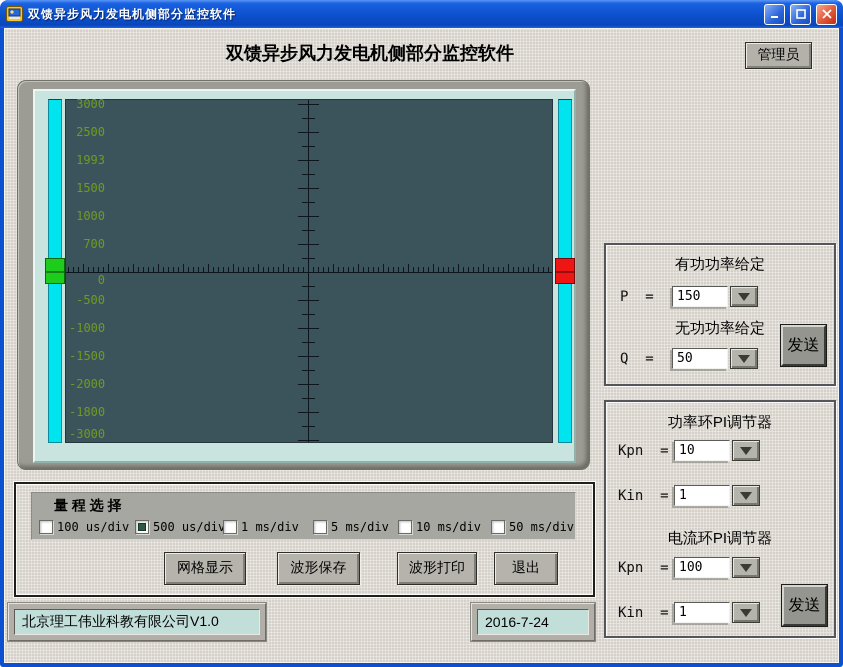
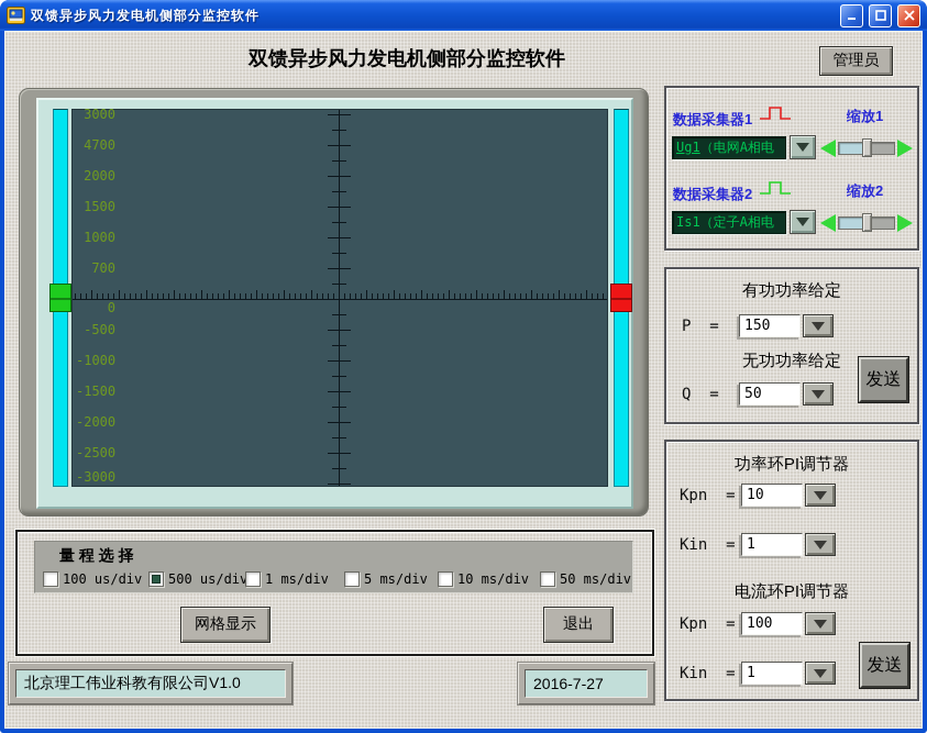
  双馈异步风力发电机侧部分监控软件
  双馈异步风力发电机侧部分监控软件
  管理员
  3000
- 2500
+ 4700
- 1993
+ 2000
  1500
  1000
  700
  0
  -500
  -1000
  -1500
  -2000
- -1800
+ -2500
  -3000
+ 数据采集器1
+ 缩放1
+ Ug1（电网A相电
+ 数据采集器2
+ 缩放2
+ Is1（定子A相电
  有功功率给定
  P =
  150
  无功功率给定
  Q =
  50
  发送
  功率环PI调节器
  Kpn =
  10
  Kin =
  1
  电流环PI调节器
  Kpn =
  100
  Kin =
  1
  发送
  量 程 选 择
  100 us/div
  500 us/div
  1 ms/div
  5 ms/div
  10 ms/div
  50 ms/div
  网格显示
- 波形保存
- 波形打印
  退出
  北京理工伟业科教有限公司V1.0
- 2016-7-24
+ 2016-7-27
